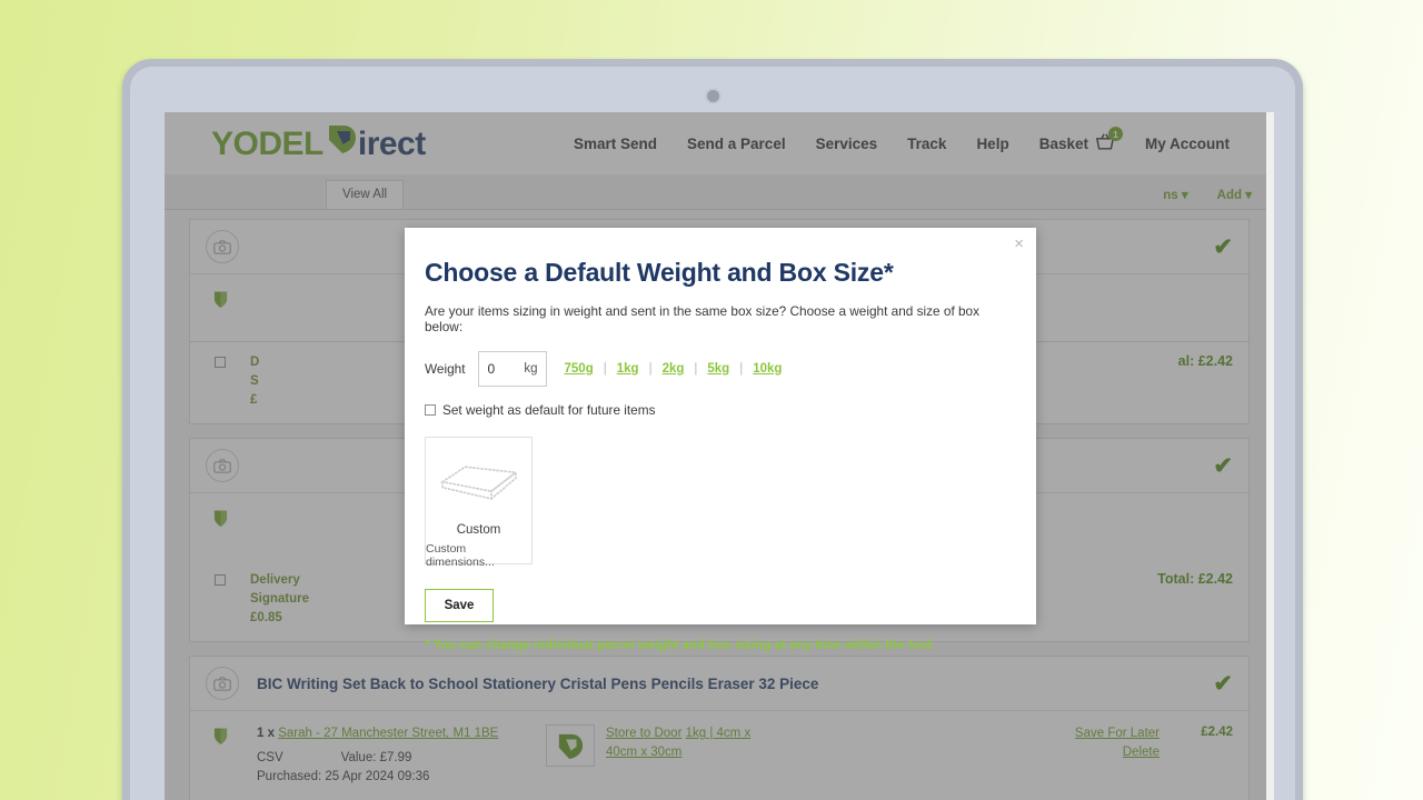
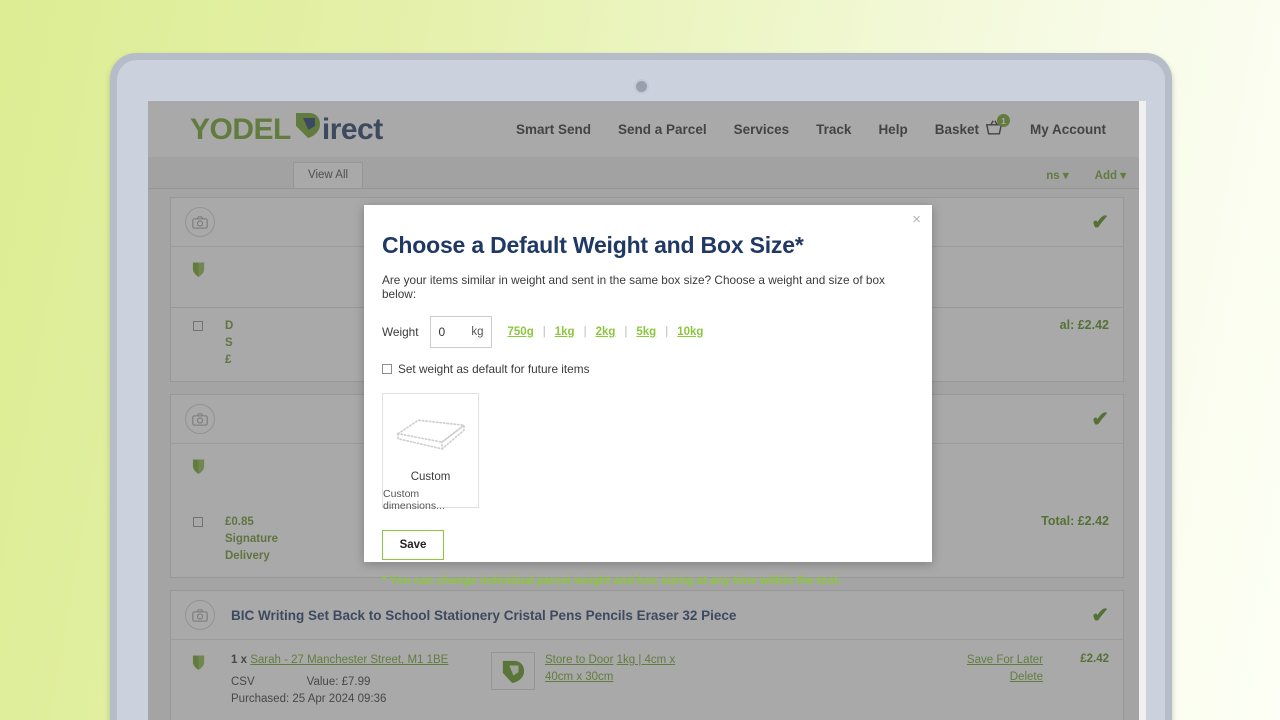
  YODEL
  irect
  Smart Send
  Send a Parcel
  Services
  Track
  Help
  Basket
  1
  My Account
  View All
  ns ▾
  Add ▾
  ✔
  D
  S
  £
  al: £2.42
  ✔
- Delivery
+ £0.85
  Signature
- £0.85
+ Delivery
  Total: £2.42
  BIC Writing Set Back to School Stationery Cristal Pens Pencils Eraser 32 Piece
  ✔
  1 x Sarah - 27 Manchester Street, M1 1BE
  CSV
  Value: £7.99
  Purchased: 25 Apr 2024 09:36
  Store to Door 1kg | 4cm x 40cm x 30cm
  Save For Later
  Delete
  £2.42
  ×
  Choose a Default Weight and Box Size*
- Are your items sizing in weight and sent in the same box size? Choose a weight and size of box below:
+ Are your items similar in weight and sent in the same box size? Choose a weight and size of box below:
  Weight
  0
  kg
  750g
  |
  1kg
  |
  2kg
  |
  5kg
  |
  10kg
  Set weight as default for future items
  Custom
  Custom dimensions...
  Save
  * You can change individual parcel weight and box sizing at any time within the tool.
